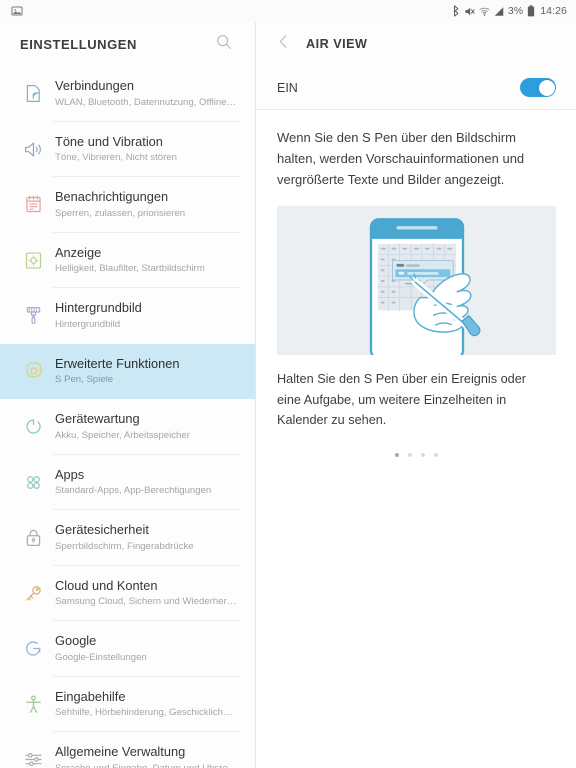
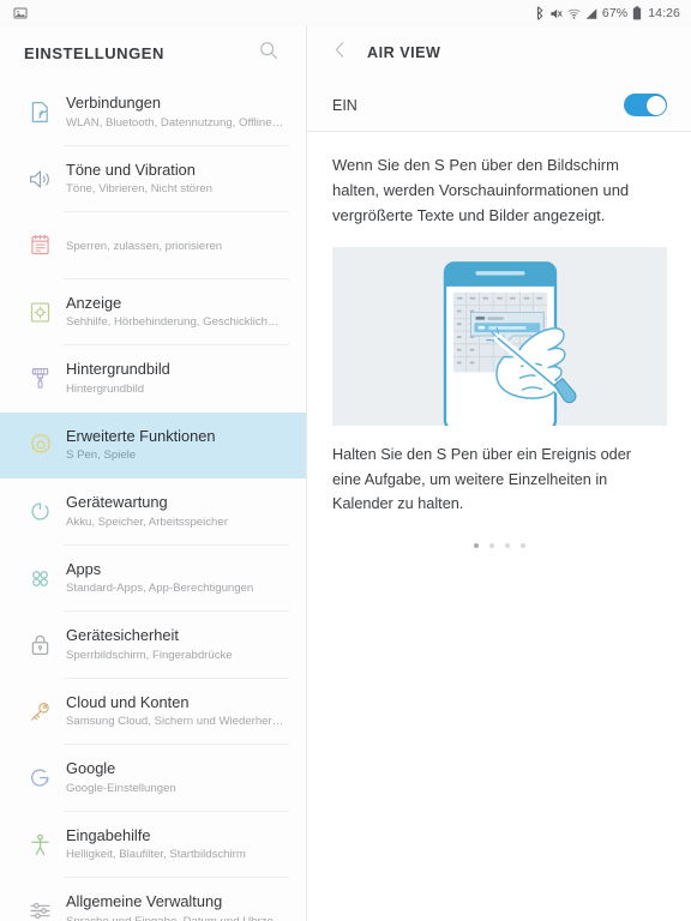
- 3%
+ 67%
  14:26
  EINSTELLUNGEN
  Verbindungen
  WLAN, Bluetooth, Datennutzung, Offline…
  Töne und Vibration
  Töne, Vibrieren, Nicht stören
- Benachrichtigungen
  Sperren, zulassen, priorisieren
  Anzeige
- Helligkeit, Blaufilter, Startbildschirm
+ Sehhilfe, Hörbehinderung, Geschicklich…
  Hintergrundbild
  Hintergrundbild
  Erweiterte Funktionen
  S Pen, Spiele
  Gerätewartung
  Akku, Speicher, Arbeitsspeicher
  Apps
  Standard-Apps, App-Berechtigungen
  Gerätesicherheit
  Sperrbildschirm, Fingerabdrücke
  Cloud und Konten
  Samsung Cloud, Sichern und Wiederher…
  Google
  Google-Einstellungen
  Eingabehilfe
- Sehhilfe, Hörbehinderung, Geschicklich…
+ Helligkeit, Blaufilter, Startbildschirm
  Allgemeine Verwaltung
  AIR VIEW
  EIN
  Wenn Sie den S Pen über den Bildschirm halten, werden Vorschauinformationen und vergrößerte Texte und Bilder angezeigt.
- Halten Sie den S Pen über ein Ereignis oder eine Aufgabe, um weitere Einzelheiten in Kalender zu sehen.
+ Halten Sie den S Pen über ein Ereignis oder eine Aufgabe, um weitere Einzelheiten in Kalender zu halten.
